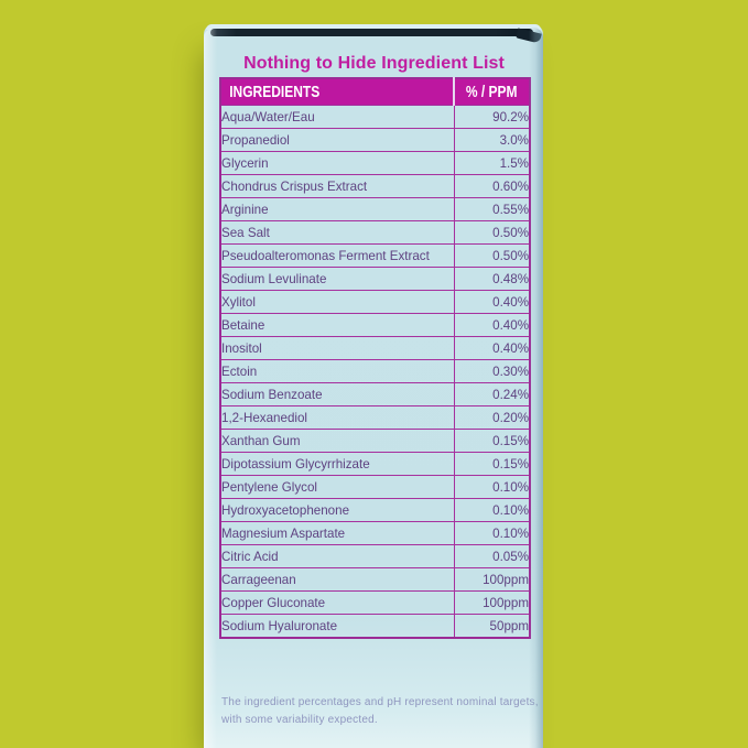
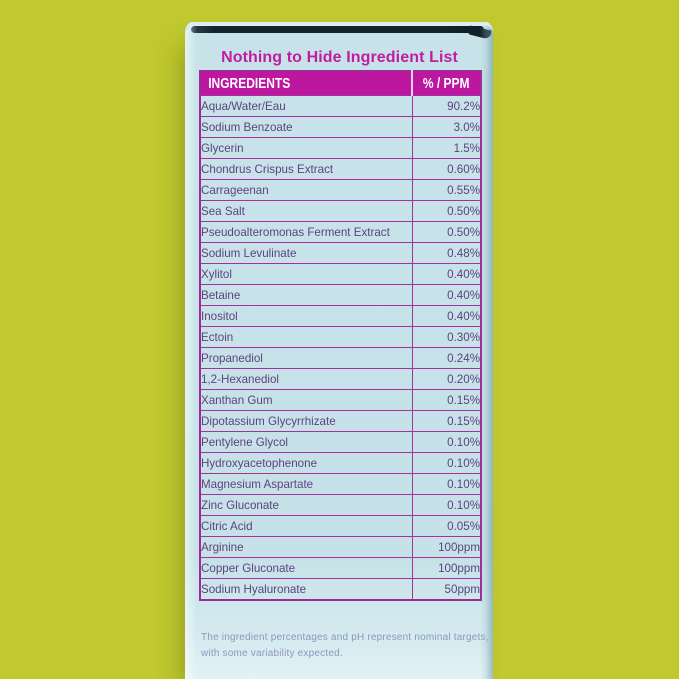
  Nothing to Hide Ingredient List
  INGREDIENTS	% / PPM
  Aqua/Water/Eau	90.2%
- Propanediol	3.0%
+ Sodium Benzoate	3.0%
  Glycerin	1.5%
  Chondrus Crispus Extract	0.60%
- Arginine	0.55%
+ Carrageenan	0.55%
  Sea Salt	0.50%
  Pseudoalteromonas Ferment Extract	0.50%
  Sodium Levulinate	0.48%
  Xylitol	0.40%
  Betaine	0.40%
  Inositol	0.40%
  Ectoin	0.30%
- Sodium Benzoate	0.24%
+ Propanediol	0.24%
  1,2-Hexanediol	0.20%
  Xanthan Gum	0.15%
  Dipotassium Glycyrrhizate	0.15%
  Pentylene Glycol	0.10%
  Hydroxyacetophenone	0.10%
  Magnesium Aspartate	0.10%
+ Zinc Gluconate	0.10%
  Citric Acid	0.05%
- Carrageenan	100ppm
+ Arginine	100ppm
  Copper Gluconate	100ppm
  Sodium Hyaluronate	50ppm
  The ingredient percentages and pH represent nominal targe
  with some variability expected.
